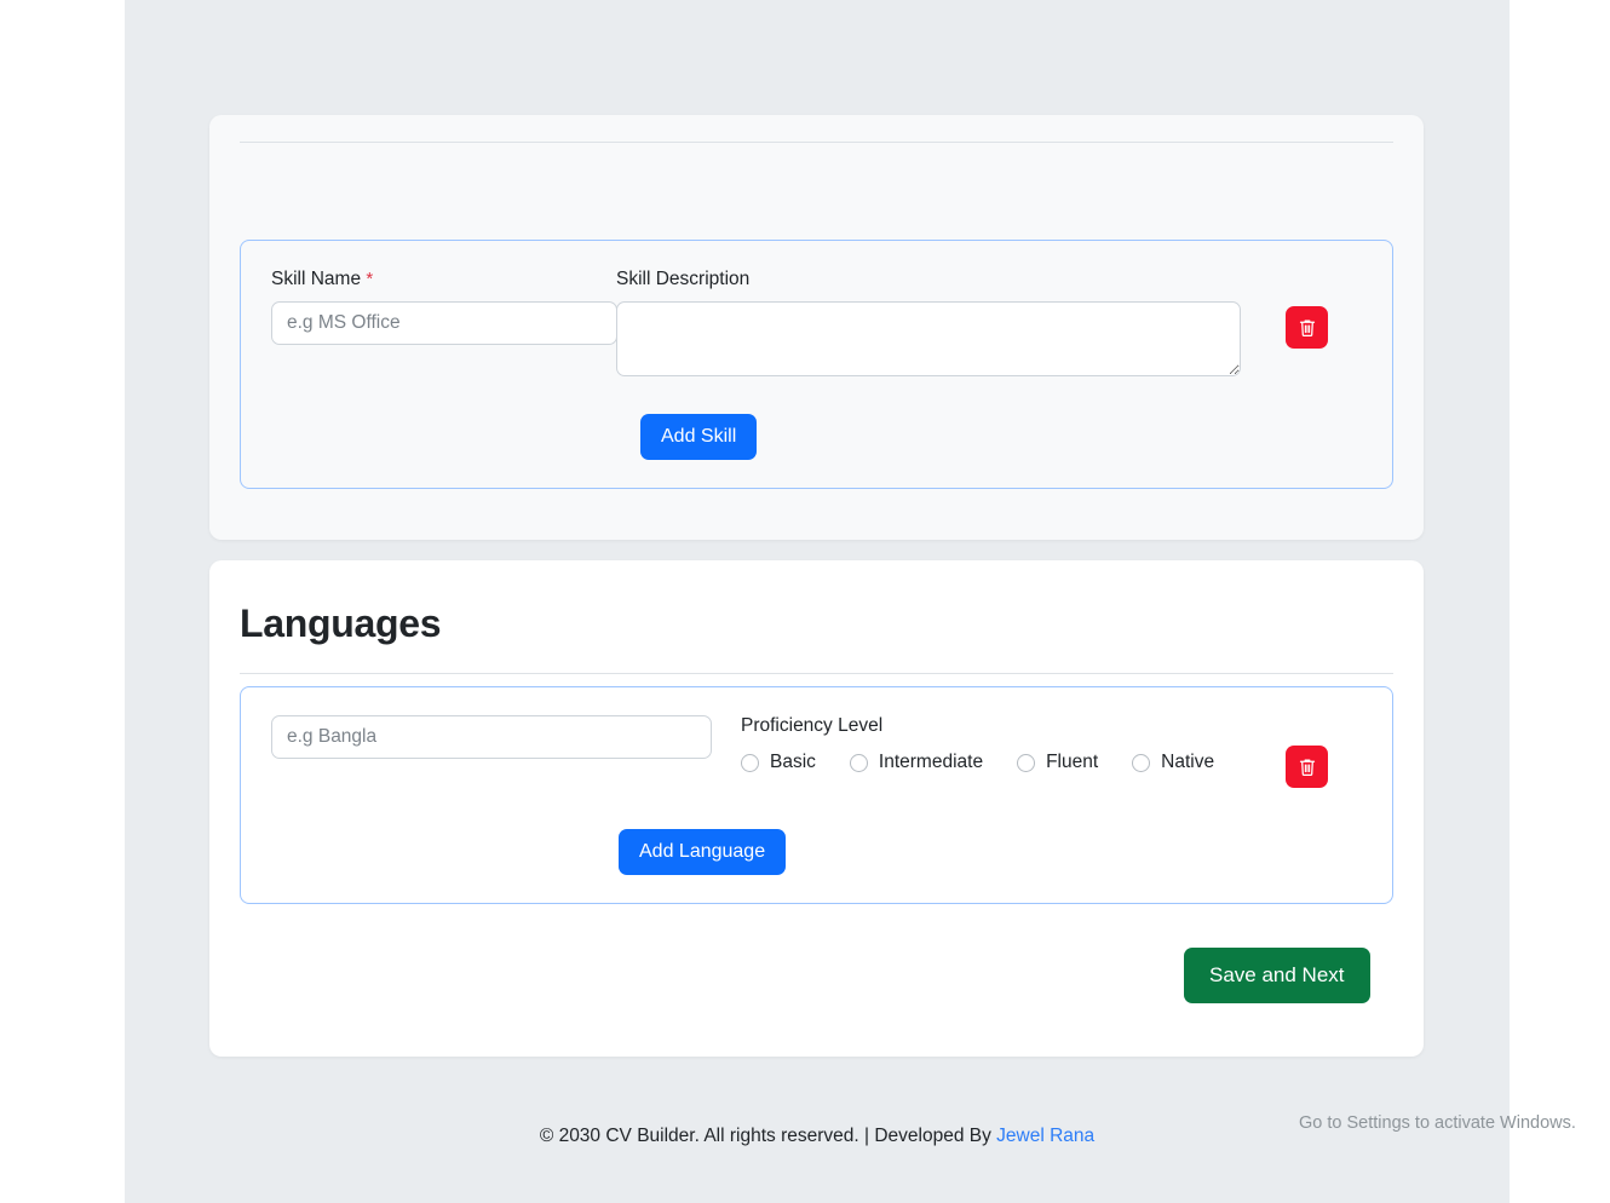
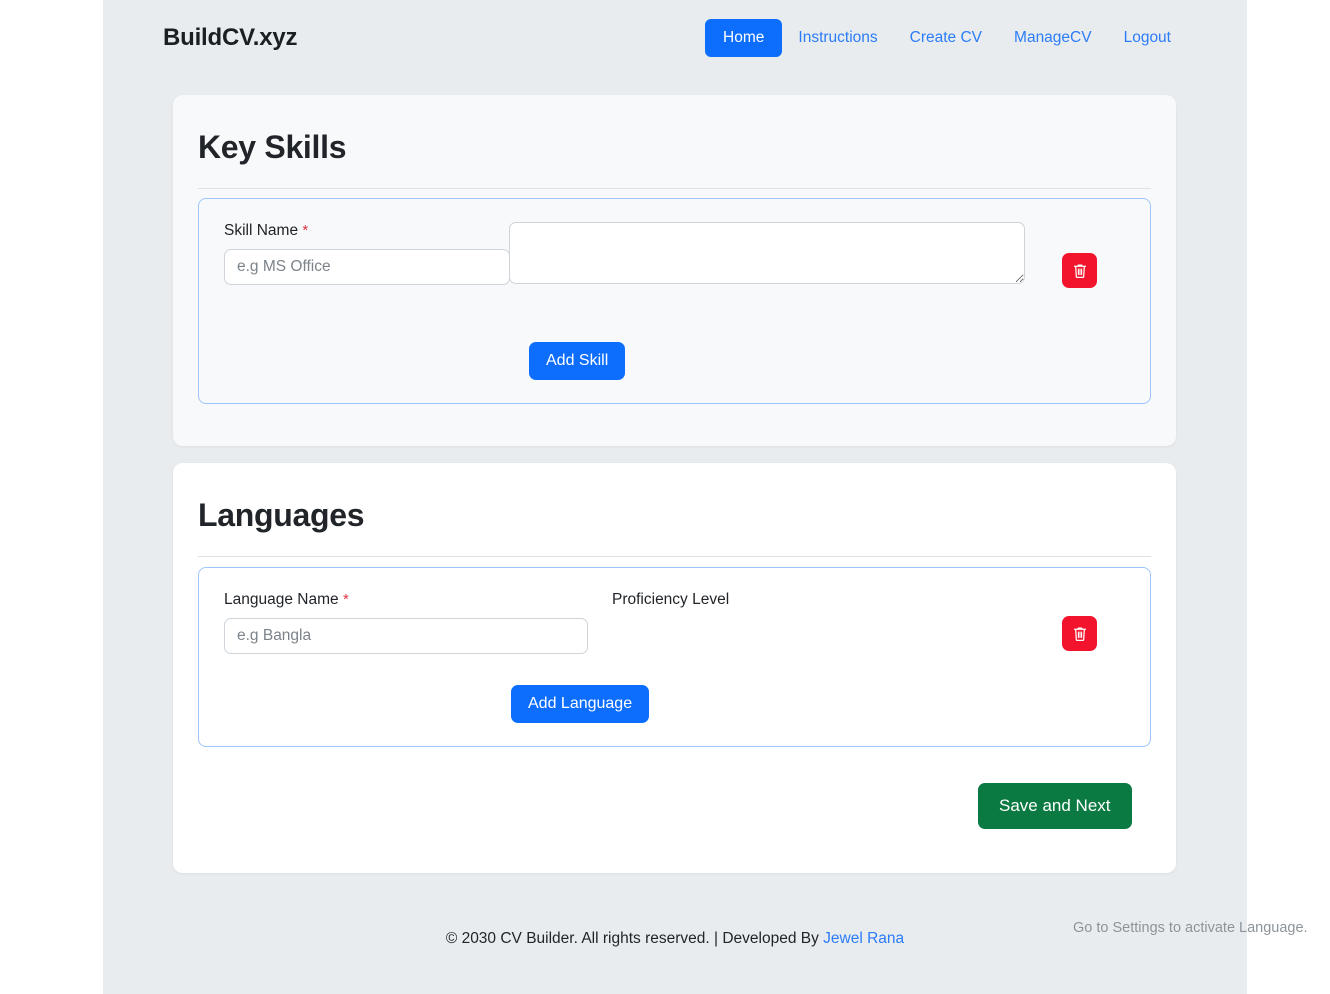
+ BuildCV.xyz
+ Home
+ Instructions
+ Create CV
+ ManageCV
+ Logout
+ Key Skills
  Skill Name *
  e.g MS Office
- Skill Description
  Add Skill
  Languages
+ Language Name *
  e.g Bangla
  Proficiency Level
- Basic
- Intermediate
- Fluent
- Native
  Add Language
  Save and Next
  © 2030 CV Builder. All rights reserved. | Developed By Jewel Rana
- Go to Settings to activate Windows.
+ Go to Settings to activate Language.
